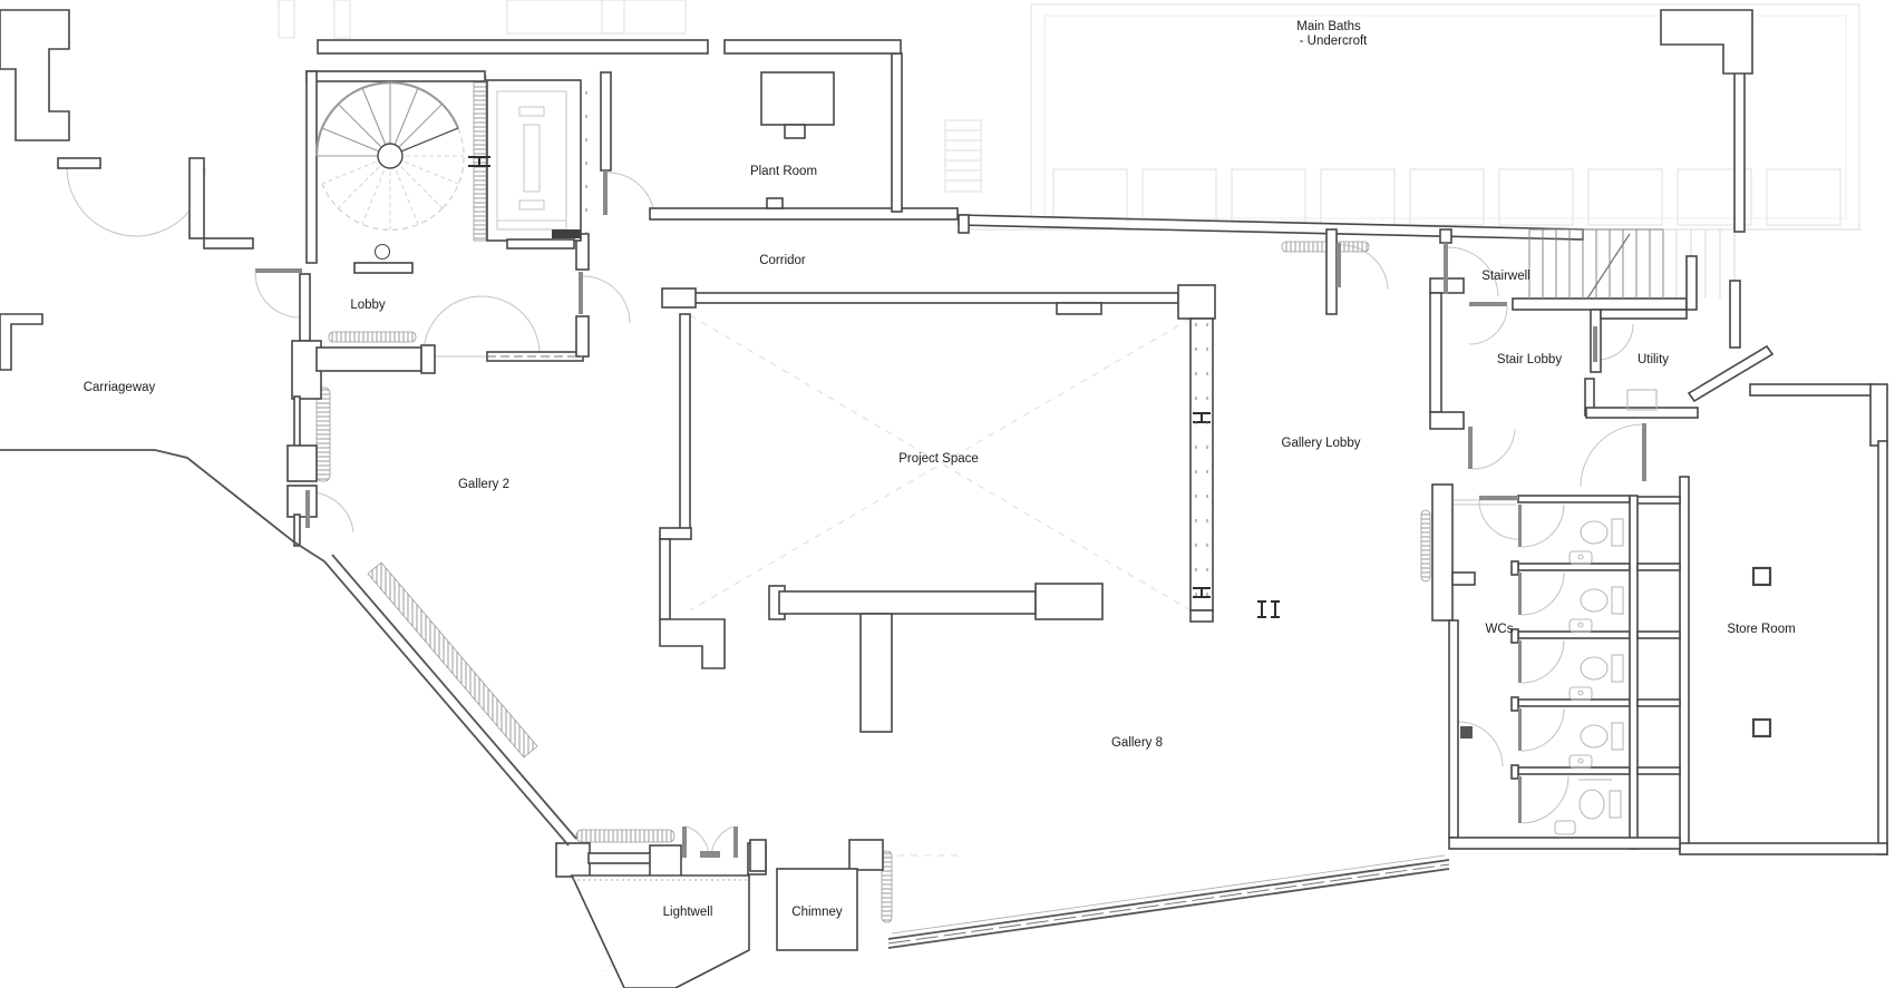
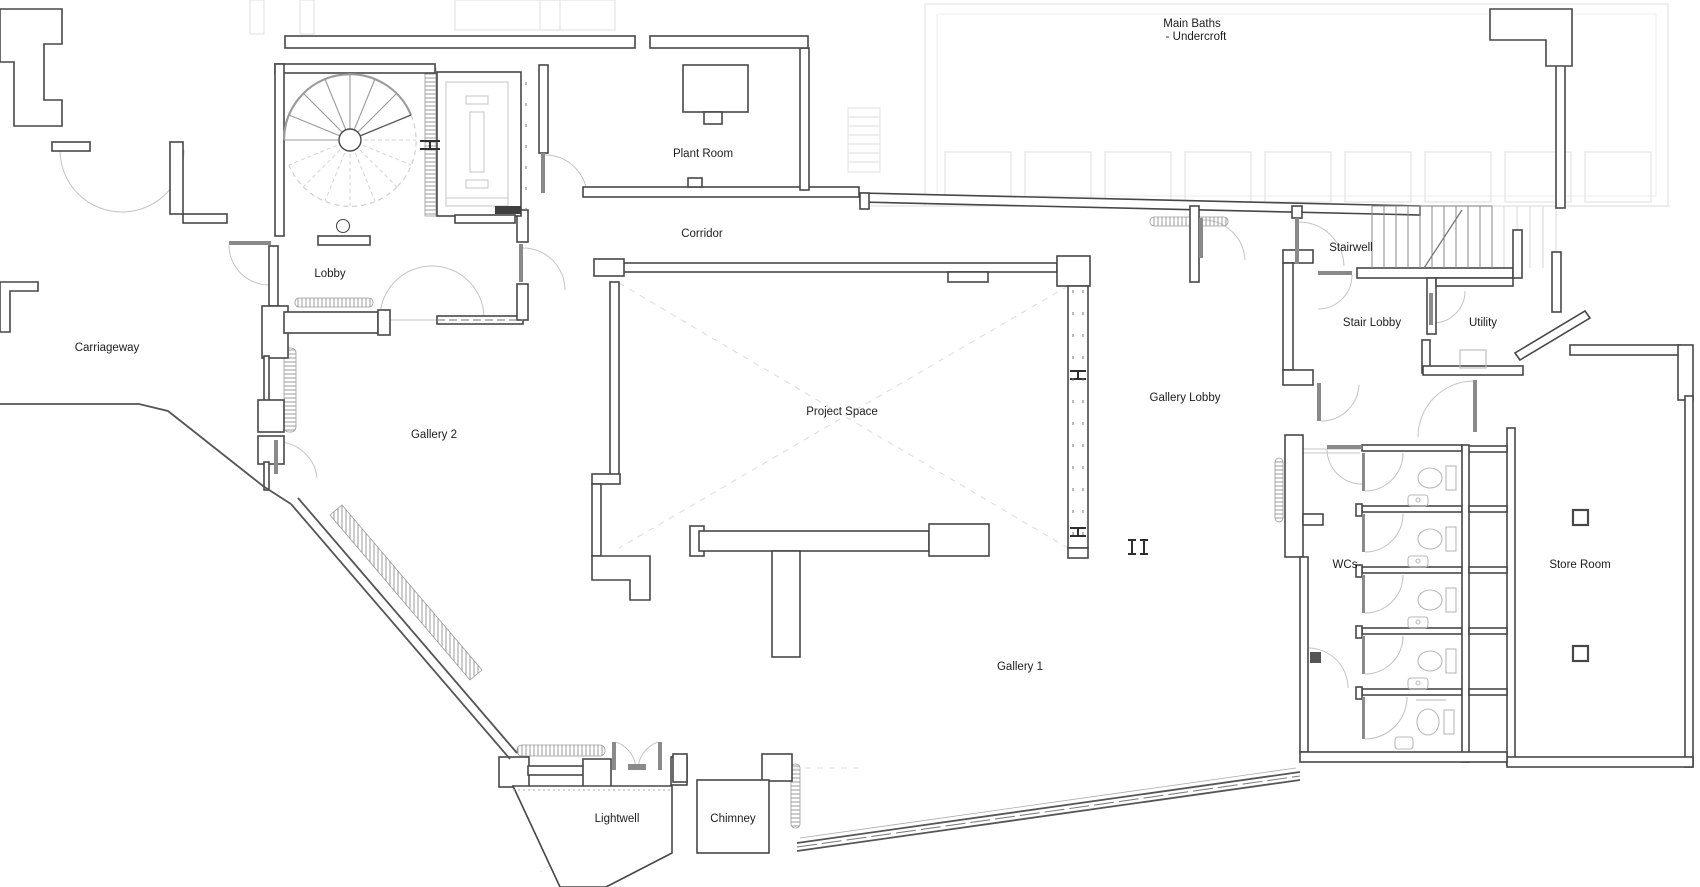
  Main Baths
  - Undercroft
  Plant Room
  Corridor
  Lobby
  Carriageway
  Gallery 2
  Project Space
  Gallery Lobby
  Stairwell
  Stair Lobby
  Utility
  WCs
  Store Room
- Gallery 8
+ Gallery 1
  Lightwell
  Chimney
